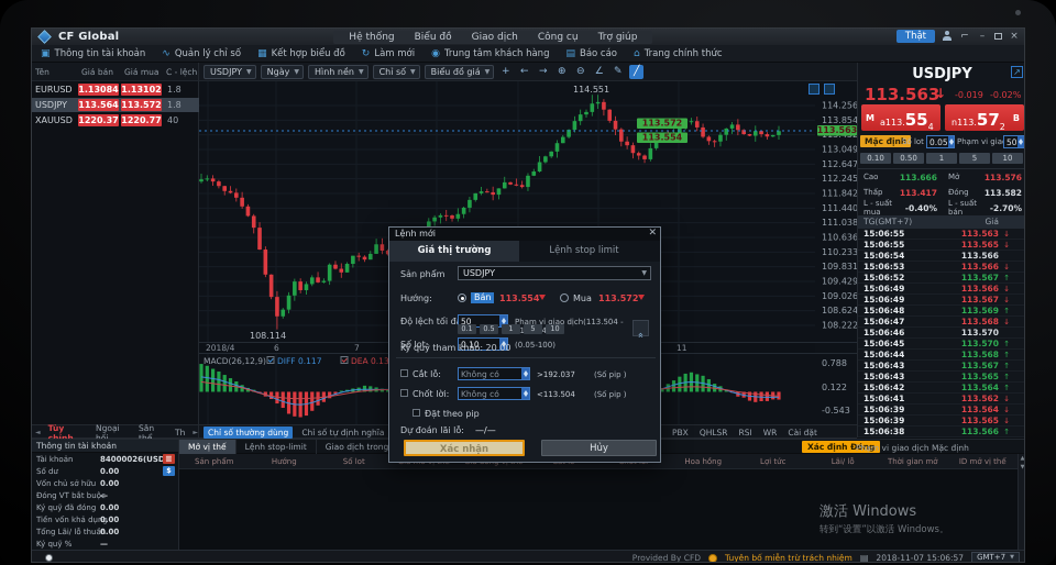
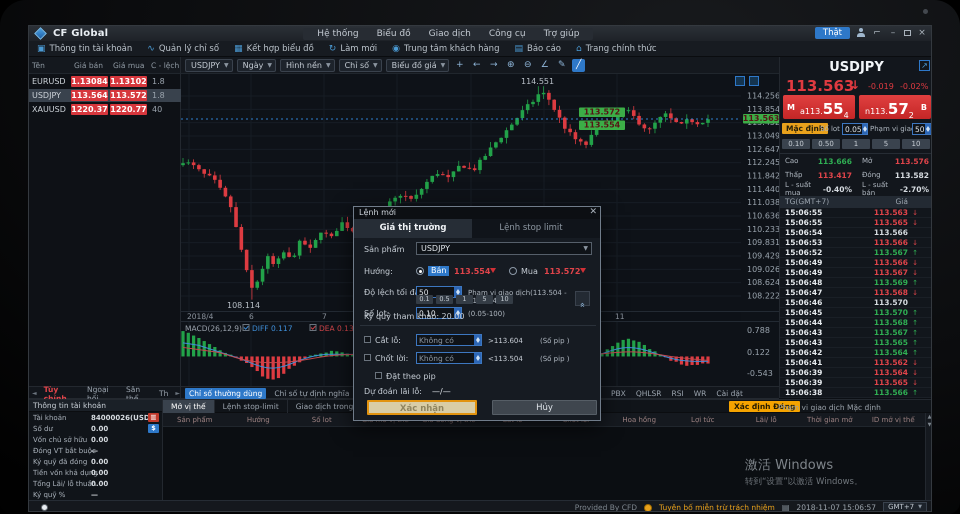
  CF Global
  Hệ thống
  Biểu đồ
  Giao dịch
  Công cụ
  Trợ giúp
  Thật
  ⌐
  –
  ×
  ▣
  Thông tin tài khoản
  ∿
  Quản lý chỉ số
  ▦
  Kết hợp biểu đồ
  ↻
  Làm mới
  ◉
  Trung tâm khách hàng
  ▤
  Báo cáo
  ⌂
  Trang chính thức
  Tên
  Giá bán
  Giá mua
  C - lệch
  USDJPY
  Ngày
  Hình nền
  Chỉ số
  Biểu đồ giá
  +
  ←
  →
  ⊕
  ⊖
  ∠
  ✎
  ╱
  EURUSD
  1.13084
  1.13102
  1.8
  USDJPY
  113.564
  113.572
  1.8
  XAUUSD
  1220.37
  1220.77
  40
  114.256
  113.854
  113.049
  112.647
  112.245
  111.842
  111.440
  111.038
  110.636
  110.233
  109.831
  109.429
  109.026
  108.624
  108.222
  2018/4
  6
  7
  11
  0.788
  0.122
  -0.543
  MACD(26,12,9)
  DIFF 0.117
  DEA 0.13
  113.572
  113.554
  113.563
  114.551
  108.114
  Tùy chỉnh
  Ngoại hối
  Sân thể
  Th
  Chỉ số thường dùng
  Chỉ số tự định nghĩa
  PBX
  QHLSR
  RSI
  WR
  Cài đặt
  USDJPY
  ↗
  113.563
  ↓
  -0.019
  -0.02%
  M
  a113.554
  n113.572
  B
  Mặc định
  Số lot
  0.05
  50
  0.10
  0.50
  1
  5
  10
  Cao
  113.666
  Mở
  113.576
  Thấp
  113.417
  Đóng
  113.582
  L - suất mua
  -0.40%
  L - suất bán
  -2.70%
  TG(GMT+7)
  Giá
  15:06:55
  113.563
  ↓
  15:06:55
  113.565
  ↓
  15:06:54
  113.566
  15:06:53
  113.566
  ↓
  15:06:52
  113.567
  ↑
  15:06:49
  113.566
  ↓
  15:06:49
  113.567
  ↓
  15:06:48
  113.569
  ↑
  15:06:47
  113.568
  ↓
  15:06:46
  113.570
  15:06:45
  113.570
  ↑
  15:06:44
  113.568
  ↑
  15:06:43
  113.567
  ↑
  15:06:43
  113.565
  ↑
  15:06:42
  113.564
  ↑
  15:06:41
  113.562
  ↓
  15:06:39
  113.564
  ↓
  15:06:39
  113.565
  ↓
  15:06:38
  113.566
  ↑
  Thông tin tài khoản
  Tài khoản
  84000026(USD
  ▥
  Số dư
  0.00
  $
  Vốn chủ sở hữu
  0.00
  Đóng VT bắt buộc
  —
  Ký quỹ đã đóng
  0.00
  Tiền vốn khả dụng
  0.00
  Tổng Lãi/ lỗ thuần
  0.00
  Ký quỹ %
  —
  Mở vị thế
  Lệnh stop-limit
  Giao dịch trong
  Xác định Đóng
  Phạm vi giao dịch Mặc định
  Sản phẩm
  Hướng
  Số lot
  Hoa hồng
  Lợi tức
  Lãi/ lỗ
  Thời gian mở
  ID mở vị thế
  Provided By CFD
  Tuyên bố miễn trừ trách nhiệm
  ▤
  2018-11-07 15:06:57
  GMT+7
  Lệnh mới
  ✕
  Giá thị trường
  Lệnh stop limit
  Sản phẩm
  USDJPY
  Hướng:
  Bán
  113.554
  Mua
  113.572
  Độ lệch tối đ
  50
  Phạm vi giao dịch(113.504 - 14
  Số lot:
  0.10
  (0.05-100)
  0.1
  0.5
  1
  5
  10
  Ký quỹ tham khảo: 20.00
  Cắt lỗ:
  Không có
- >192.037
+ >113.604
  (Số pip )
  Chốt lời:
  Không có
  <113.504
  (Số pip )
  Đặt theo pip
  Dự đoán lãi lỗ:
  —/—
  Xác nhận
  Hủy
  激活 Windows
  转到“设置”以激活 Windows。
